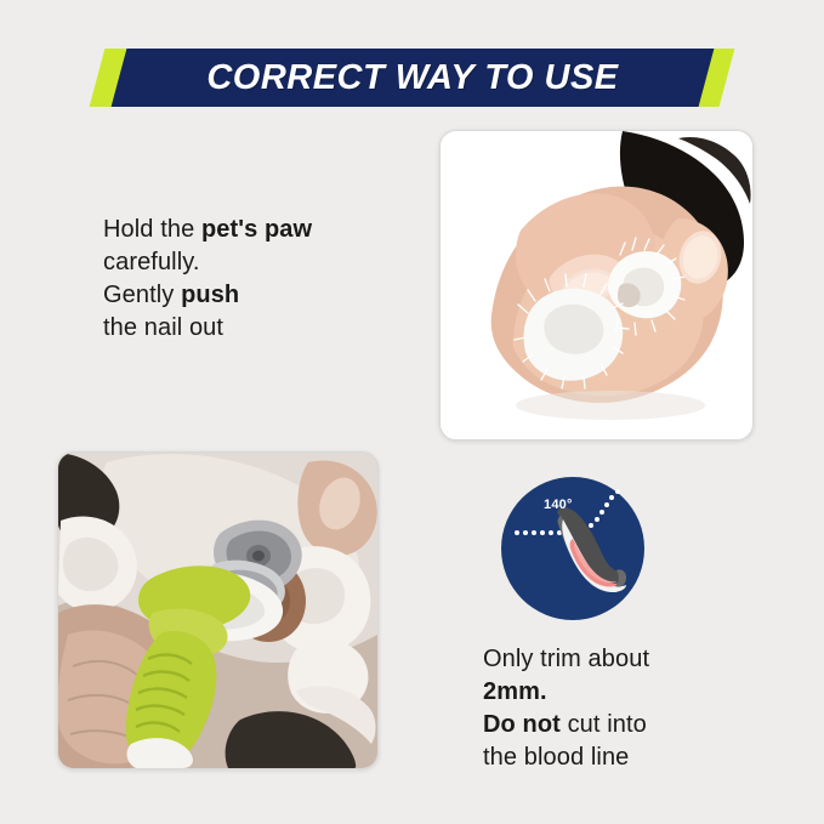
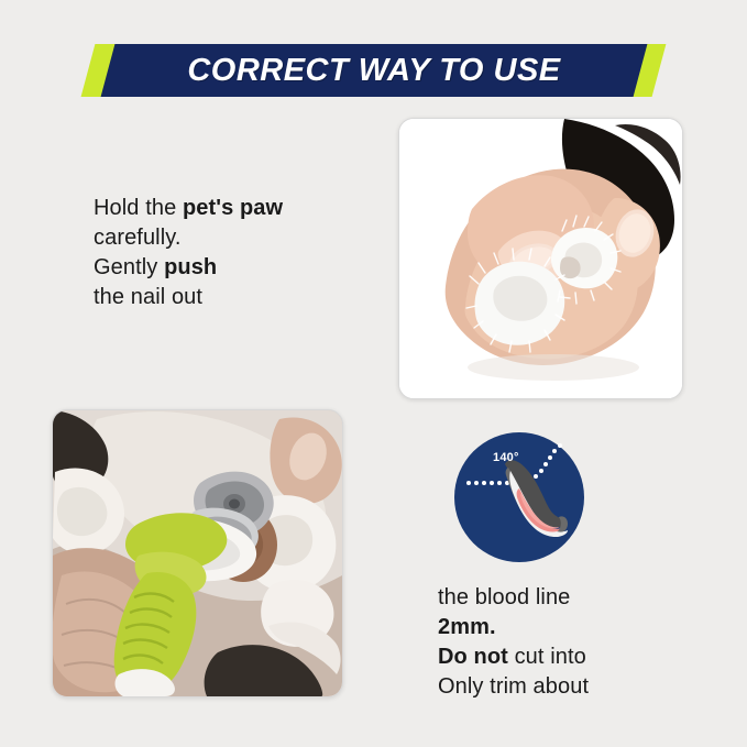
  CORRECT WAY TO USE
  Hold the pet's paw
  carefully.
  Gently push
  the nail out
  140°
- Only trim about
+ the blood line
  2mm.
  Do not cut into
- the blood line
+ Only trim about
